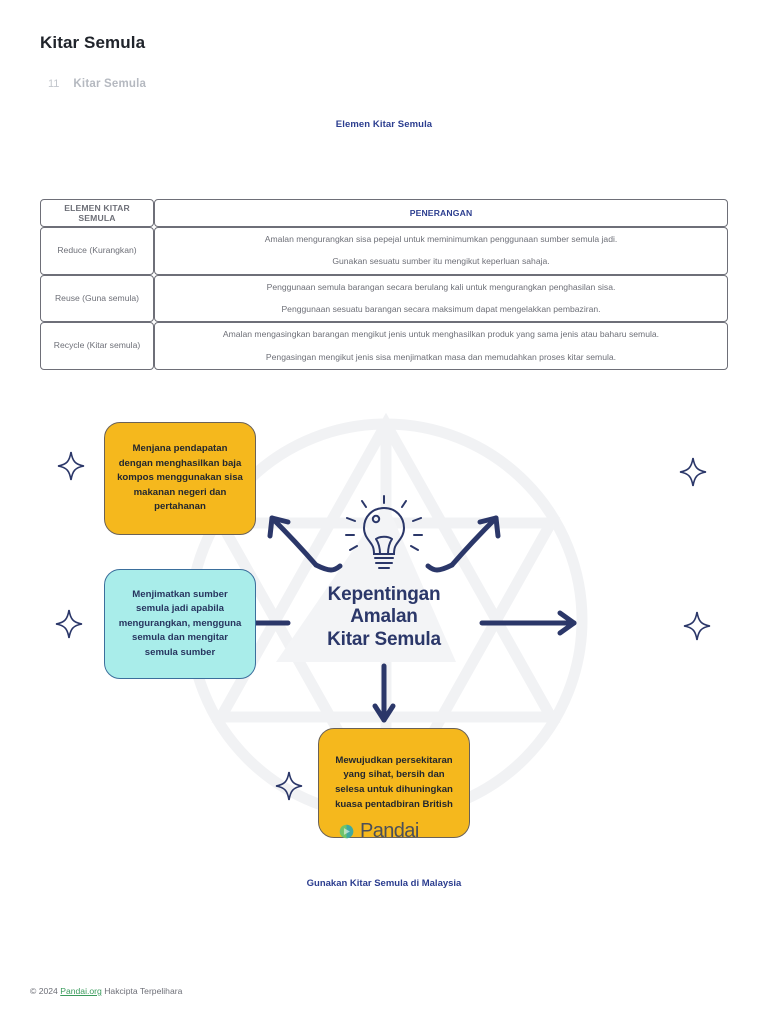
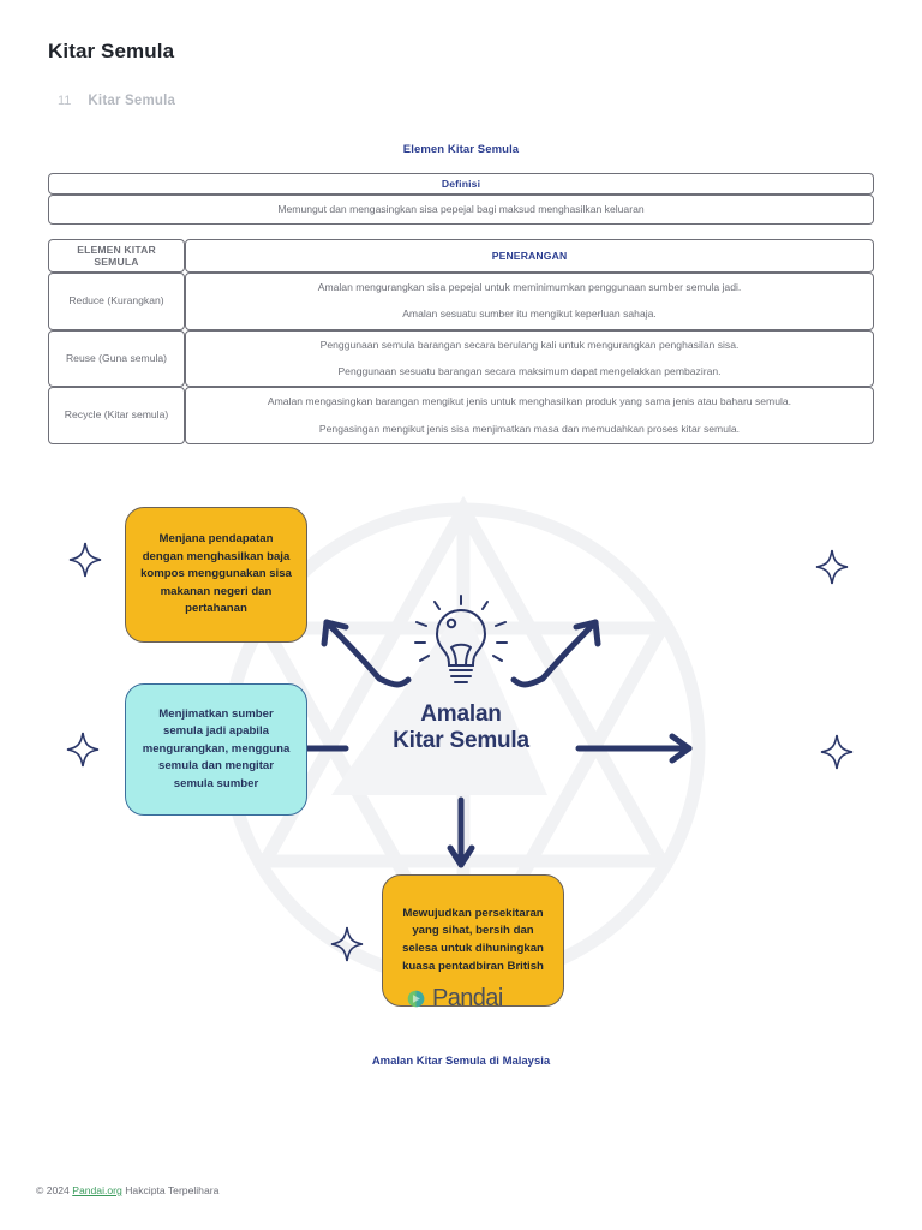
  Kitar Semula
  11
  Kitar Semula
  Elemen Kitar Semula
+ Definisi
+ Memungut dan mengasingkan sisa pepejal bagi maksud menghasilkan keluaran
  ELEMEN KITAR SEMULA	PENERANGAN
- Reduce (Kurangkan)	Amalan mengurangkan sisa pepejal untuk meminimumkan penggunaan sumber semula jadi. Gunakan sesuatu sumber itu mengikut keperluan sahaja.
+ Reduce (Kurangkan)	Amalan mengurangkan sisa pepejal untuk meminimumkan penggunaan sumber semula jadi. Amalan sesuatu sumber itu mengikut keperluan sahaja.
  Reuse (Guna semula)	Penggunaan semula barangan secara berulang kali untuk mengurangkan penghasilan sisa. Penggunaan sesuatu barangan secara maksimum dapat mengelakkan pembaziran.
  Recycle (Kitar semula)	Amalan mengasingkan barangan mengikut jenis untuk menghasilkan produk yang sama jenis atau baharu semula. Pengasingan mengikut jenis sisa menjimatkan masa dan memudahkan proses kitar semula.
  Menjana pendapatan dengan menghasilkan baja kompos menggunakan sisa makanan negeri dan pertahanan
  Menjimatkan sumber semula jadi apabila mengurangkan, mengguna semula dan mengitar semula sumber
  Mewujudkan persekitaran yang sihat, bersih dan selesa untuk dihuningkan kuasa pentadbiran British
- Kepentingan
  Amalan
  Kitar Semula
  Pandai
- Gunakan Kitar Semula di Malaysia
+ Amalan Kitar Semula di Malaysia
  © 2024 Pandai.org Hakcipta Terpelihara
